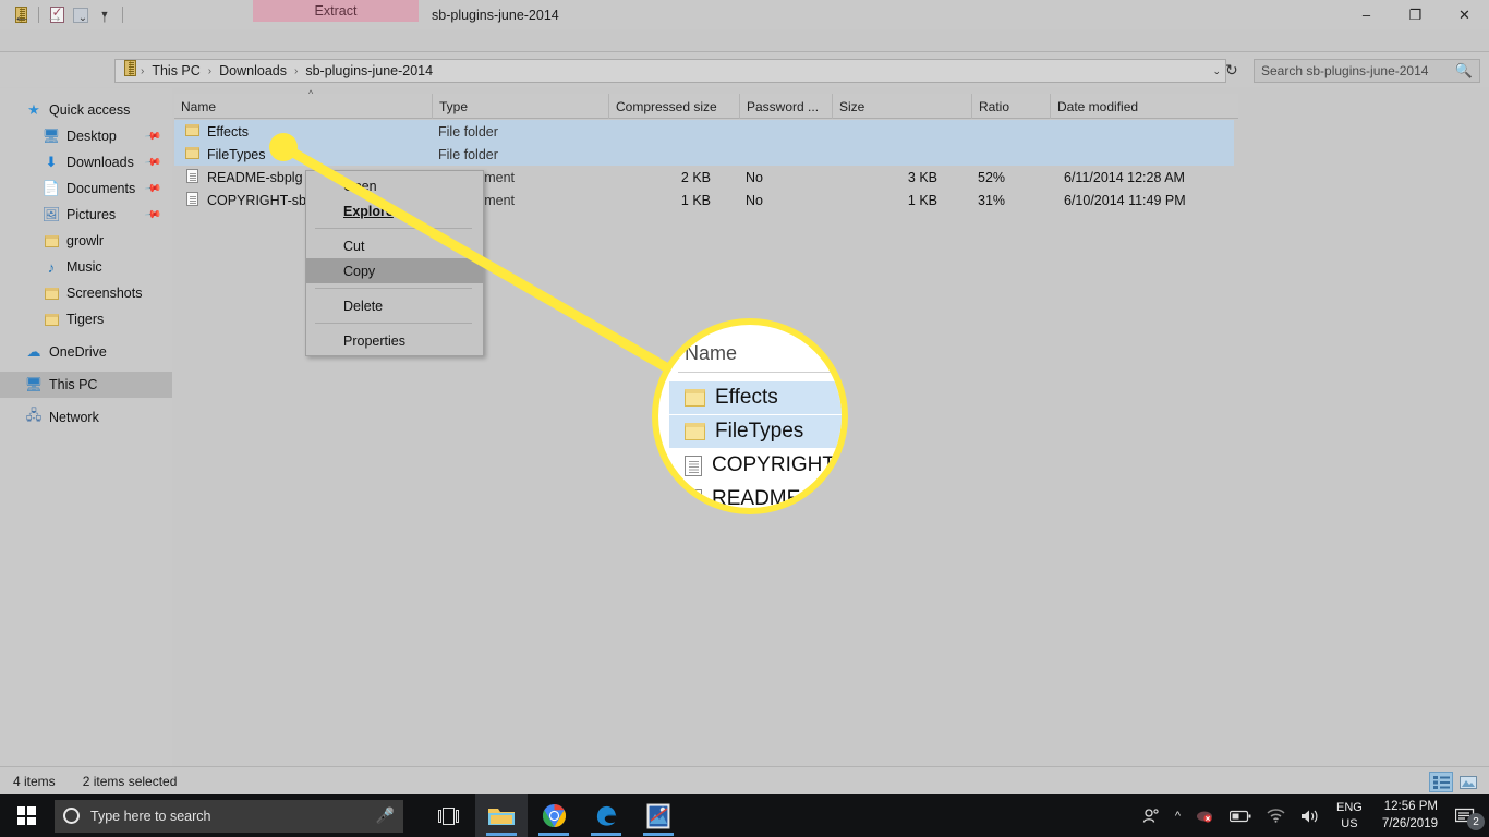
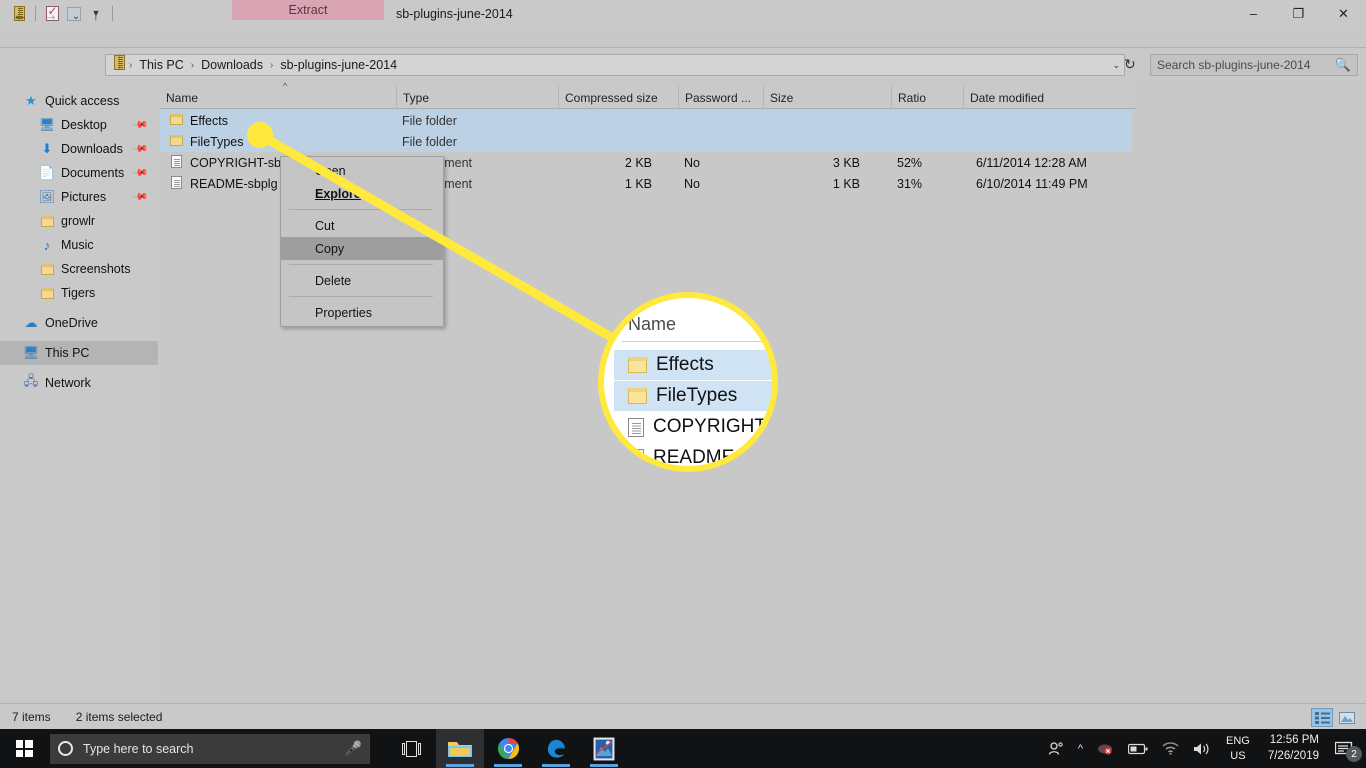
  ▼
  Extract
  sb-plugins-june-2014
  –
  ❐
  ✕
  ←
  →
  ⌄
  ↑
  ›
  This PC
  ›
  Downloads
  ›
  sb-plugins-june-2014
  ⌄
  ↻
  Search sb-plugins-june-2014
  🔍
  ★
  Quick access
  🖥
  Desktop
  ⬇
  Downloads
  📄
  Documents
  🖼
  Pictures
  growlr
  ♪
  Music
  Screenshots
  Tigers
  ☁
  OneDrive
  🖥
  This PC
  🖧
  Network
  Name
  Type
  Compressed size
  Password ...
  Size
  Ratio
  Date modified
  ^
  Effects
  File folder
  FileTypes
  File folder
- README-sbplg
+ COPYRIGHT-sb
  2 KB
  No
  3 KB
  52%
  6/11/2014 12:28 AM
- COPYRIGHT-sb
+ README-sbplg
  1 KB
  No
  1 KB
  31%
  6/10/2014 11:49 PM
  Explor
  Cut
  Copy
  Delete
  Properties
  Name
  Effects
  FileTypes
  COPYRIGHT-
  README
- 4 items
+ 7 items
  2 items selected
  Type here to search
  🎤
  ^
  ENG
  US
  12:56 PM
  7/26/2019
  2
